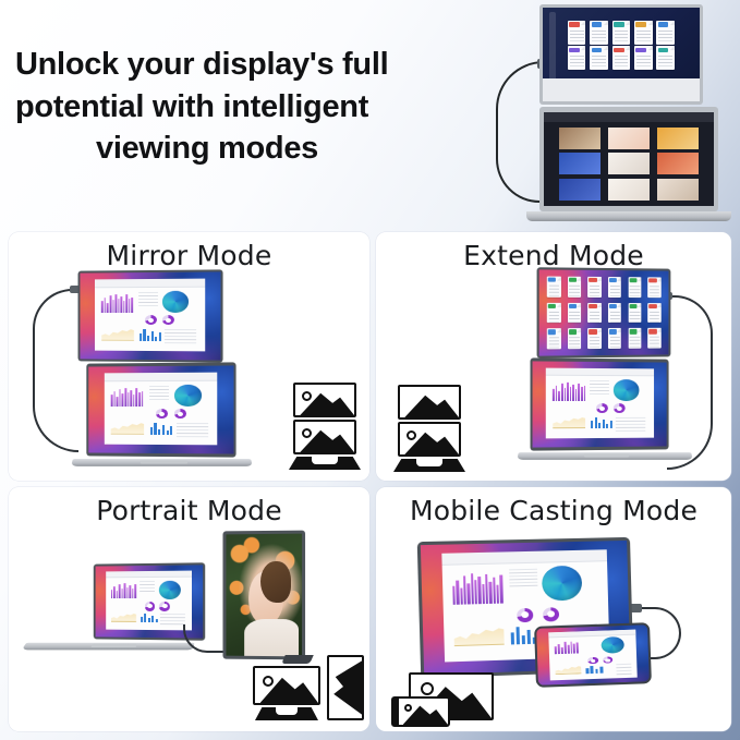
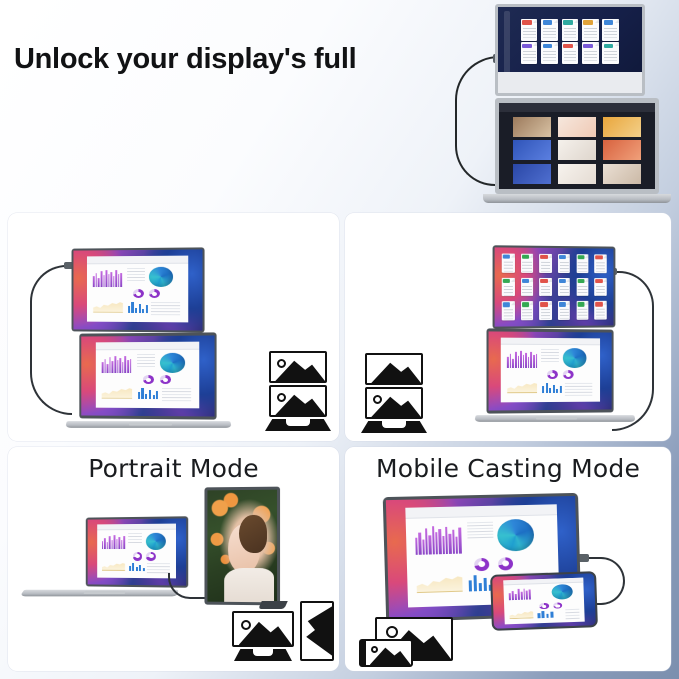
  Unlock your display's full
- potential with intelligent
- viewing modes
- Mirror Mode
- Extend Mode
  Portrait Mode
  Mobile Casting Mode
